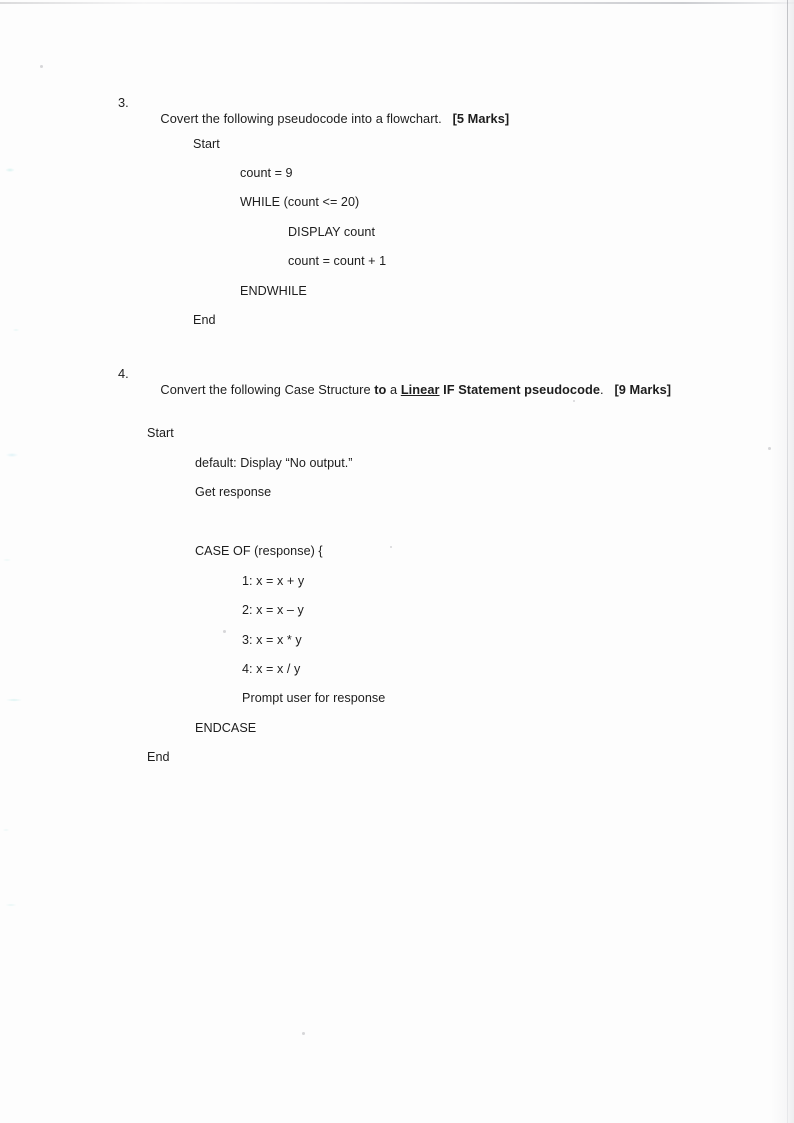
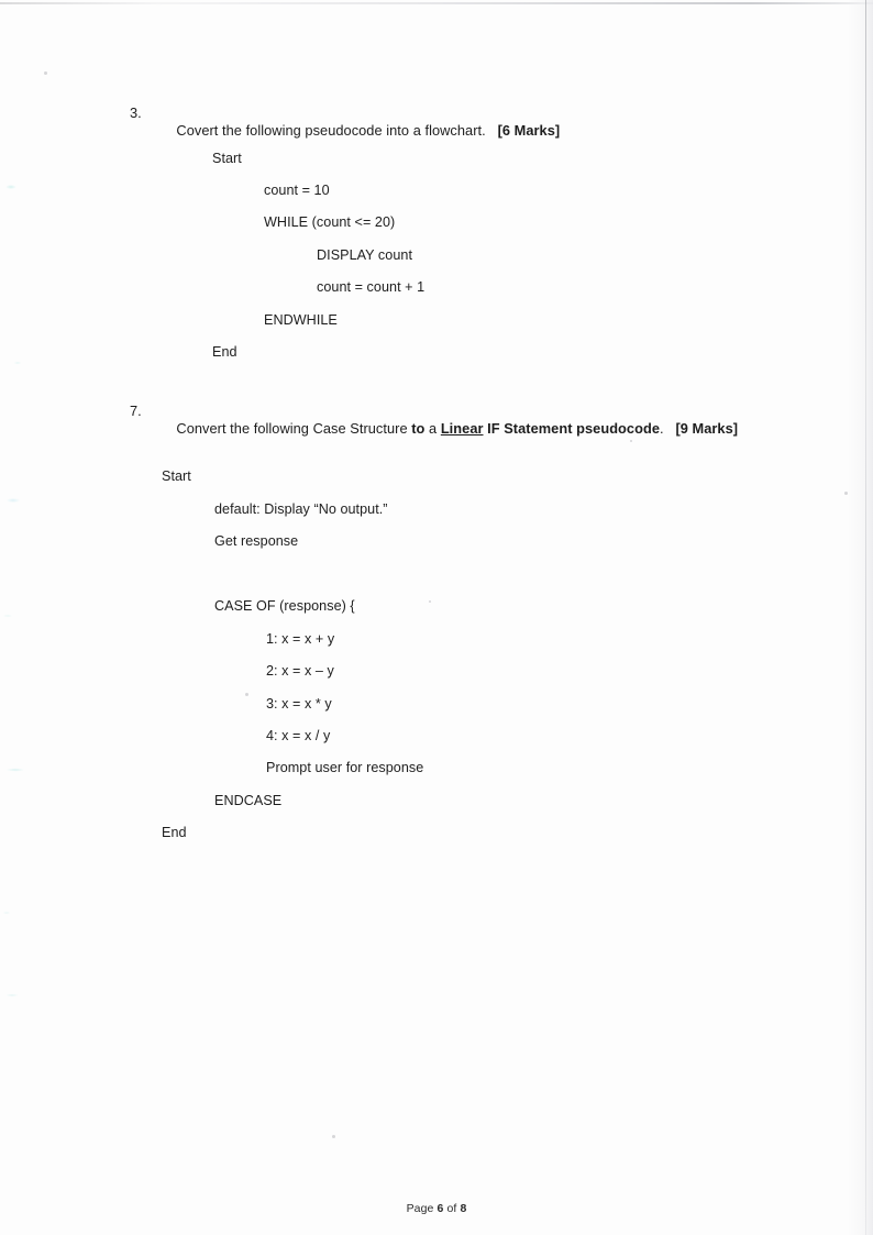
  3.
- Covert the following pseudocode into a flowchart. [5 Marks]
+ Covert the following pseudocode into a flowchart. [6 Marks]
  Start
- count = 9
+ count = 10
  WHILE (count <= 20)
  DISPLAY count
  count = count + 1
  ENDWHILE
  End
- 4.
+ 7.
  Convert the following Case Structure to a Linear IF Statement pseudocode. [9 Marks]
  Start
  default: Display “No output.”
  Get response
  CASE OF (response) {
  1: x = x + y
  2: x = x – y
  3: x = x * y
  4: x = x / y
  Prompt user for response
  ENDCASE
  End
+ Page 6 of 8
